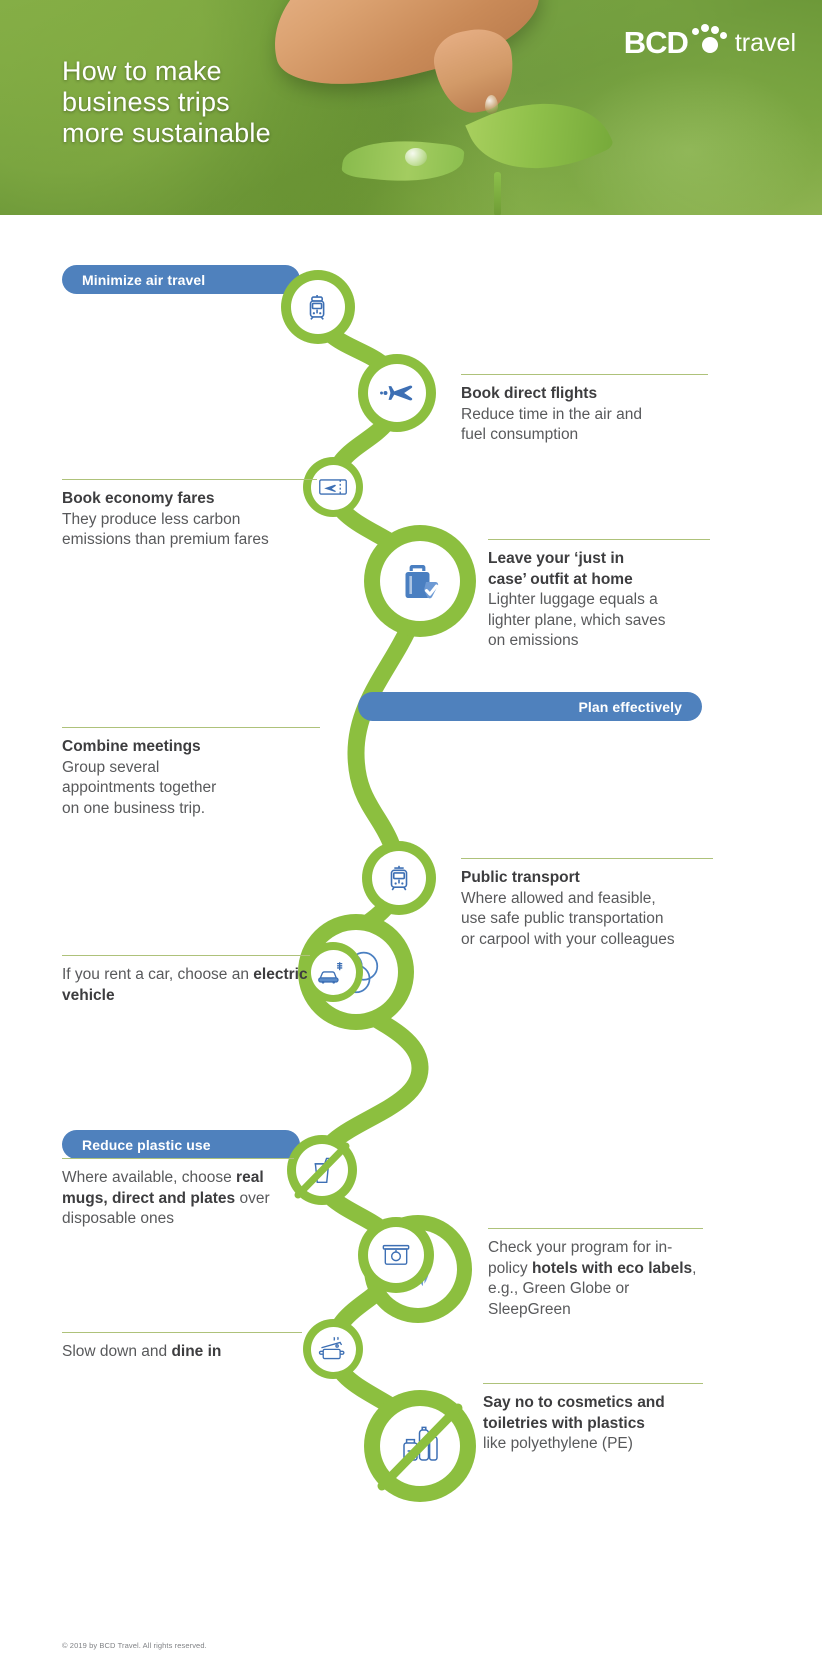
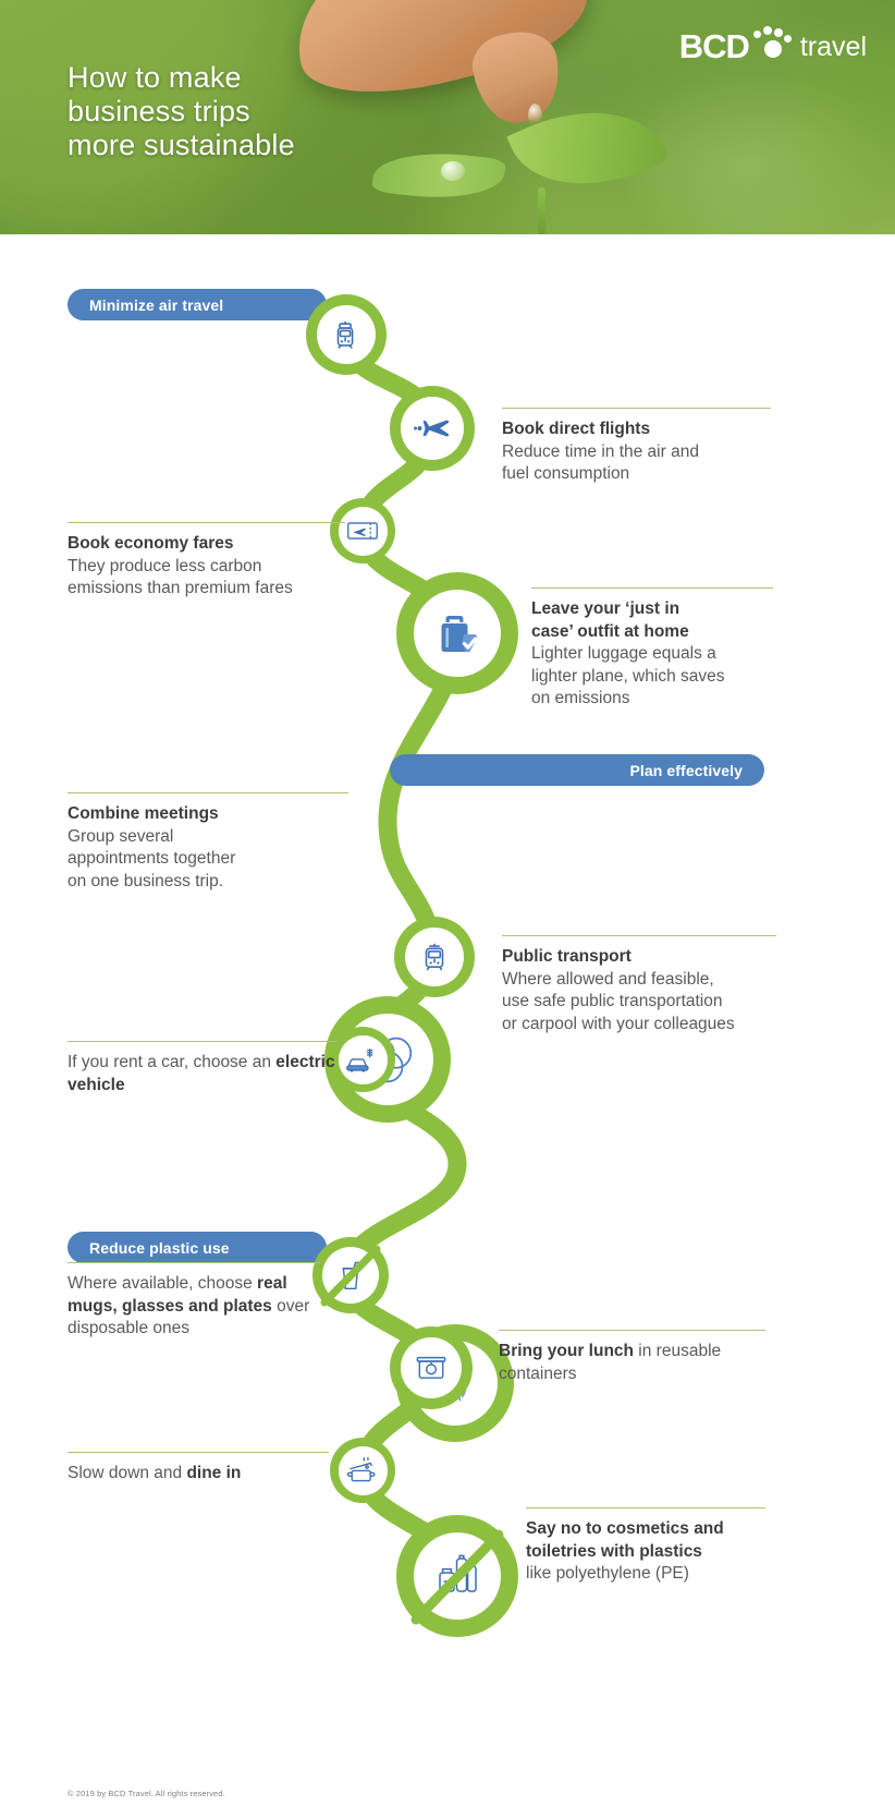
  How to make
  business trips
  more sustainable
  BCD
  travel
  Minimize air travel
  Plan effectively
  Reduce plastic use
  Book direct flights
  Reduce time in the air and
  fuel consumption
  Book economy fares
  They produce less carbon
  emissions than premium fares
  Leave your ‘just in
  case’ outfit at home
  Lighter luggage equals a
  lighter plane, which saves
  on emissions
  Combine meetings
  Group several
  appointments together
  on one business trip.
  Public transport
  Where allowed and feasible,
  use safe public transportation
  or carpool with your colleagues
  If you rent a car, choose an electric vehicle
- Check your program for in-policy hotels with eco labels, e.g., Green Globe or SleepGreen
- Where available, choose real mugs, direct and plates over disposable ones
+ Where available, choose real mugs, glasses and plates over disposable ones
+ Bring your lunch in reusable containers
  Slow down and dine in
  Say no to cosmetics and
  toiletries with plastics
  like polyethylene (PE)
  © 2019 by BCD Travel. All rights reserved.
